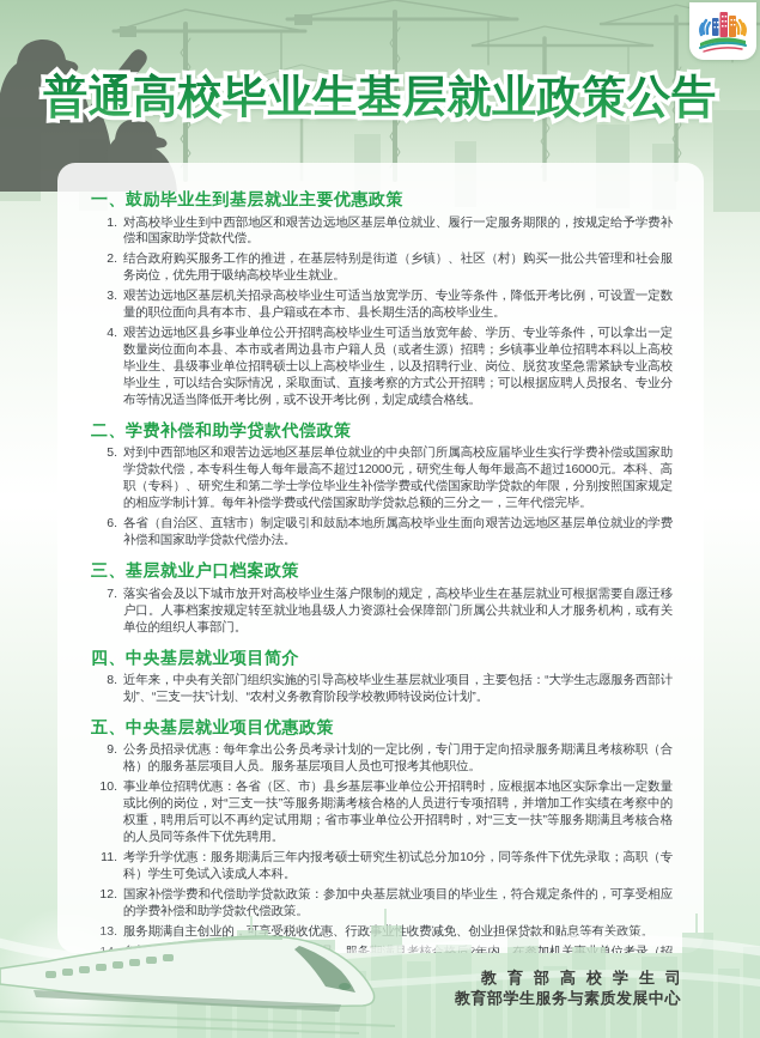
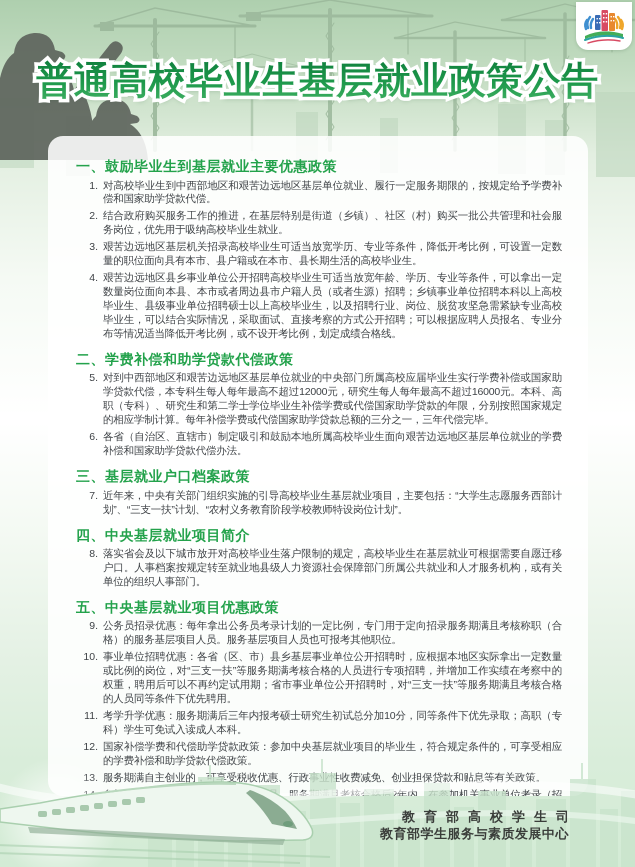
  普通高校毕业生基层就业政策公告
  一、鼓励毕业生到基层就业主要优惠政策
  1.
  对高校毕业生到中西部地区和艰苦边远地区基层单位就业、履行一定服务期限的，按规定给予学费补偿和国家助学贷款代偿。
  2.
  结合政府购买服务工作的推进，在基层特别是街道（乡镇）、社区（村）购买一批公共管理和社会服务岗位，优先用于吸纳高校毕业生就业。
  3.
  艰苦边远地区基层机关招录高校毕业生可适当放宽学历、专业等条件，降低开考比例，可设置一定数量的职位面向具有本市、县户籍或在本市、县长期生活的高校毕业生。
  4.
  艰苦边远地区县乡事业单位公开招聘高校毕业生可适当放宽年龄、学历、专业等条件，可以拿出一定数量岗位面向本县、本市或者周边县市户籍人员（或者生源）招聘；乡镇事业单位招聘本科以上高校毕业生、县级事业单位招聘硕士以上高校毕业生，以及招聘行业、岗位、脱贫攻坚急需紧缺专业高校毕业生，可以结合实际情况，采取面试、直接考察的方式公开招聘；可以根据应聘人员报名、专业分布等情况适当降低开考比例，或不设开考比例，划定成绩合格线。
  二、学费补偿和助学贷款代偿政策
  5.
  对到中西部地区和艰苦边远地区基层单位就业的中央部门所属高校应届毕业生实行学费补偿或国家助学贷款代偿，本专科生每人每年最高不超过12000元，研究生每人每年最高不超过16000元。本科、高职（专科）、研究生和第二学士学位毕业生补偿学费或代偿国家助学贷款的年限，分别按照国家规定的相应学制计算。每年补偿学费或代偿国家助学贷款总额的三分之一，三年代偿完毕。
  6.
  各省（自治区、直辖市）制定吸引和鼓励本地所属高校毕业生面向艰苦边远地区基层单位就业的学费补偿和国家助学贷款代偿办法。
  三、基层就业户口档案政策
  7.
- 落实省会及以下城市放开对高校毕业生落户限制的规定，高校毕业生在基层就业可根据需要自愿迁移户口。人事档案按规定转至就业地县级人力资源社会保障部门所属公共就业和人才服务机构，或有关单位的组织人事部门。
+ 近年来，中央有关部门组织实施的引导高校毕业生基层就业项目，主要包括：“大学生志愿服务西部计划”、“三支一扶”计划、“农村义务教育阶段学校教师特设岗位计划”。
  四、中央基层就业项目简介
  8.
- 近年来，中央有关部门组织实施的引导高校毕业生基层就业项目，主要包括：“大学生志愿服务西部计划”、“三支一扶”计划、“农村义务教育阶段学校教师特设岗位计划”。
+ 落实省会及以下城市放开对高校毕业生落户限制的规定，高校毕业生在基层就业可根据需要自愿迁移户口。人事档案按规定转至就业地县级人力资源社会保障部门所属公共就业和人才服务机构，或有关单位的组织人事部门。
  五、中央基层就业项目优惠政策
  9.
  公务员招录优惠：每年拿出公务员考录计划的一定比例，专门用于定向招录服务期满且考核称职（合格）的服务基层项目人员。服务基层项目人员也可报考其他职位。
  10.
  事业单位招聘优惠：各省（区、市）县乡基层事业单位公开招聘时，应根据本地区实际拿出一定数量或比例的岗位，对“三支一扶”等服务期满考核合格的人员进行专项招聘，并增加工作实绩在考察中的权重，聘用后可以不再约定试用期；省市事业单位公开招聘时，对“三支一扶”等服务期满且考核合格的人员同等条件下优先聘用。
  11.
  考学升学优惠：服务期满后三年内报考硕士研究生初试总分加10分，同等条件下优先录取；高职（专科）学生可免试入读成人本科。
  12.
  国家补偿学费和代偿助学贷款政策：参加中央基层就业项目的毕业生，符合规定条件的，可享受相应的学费补偿和助学贷款代偿政策。
  服务期满自主创业的，可享受税收优惠、行政事业性收费减免、创业担保贷款和贴息等有关政策。
  教育部高校学生司
  教育部学生服务与素质发展中心
